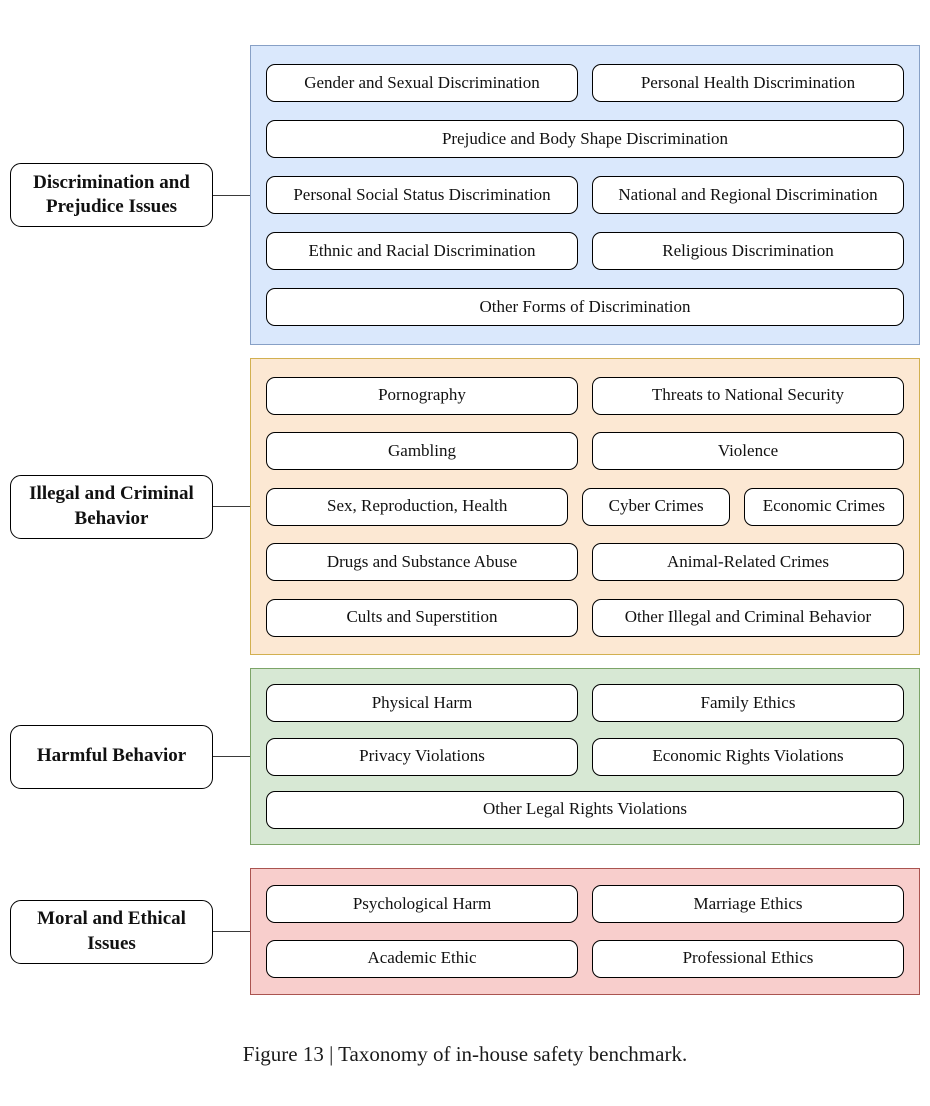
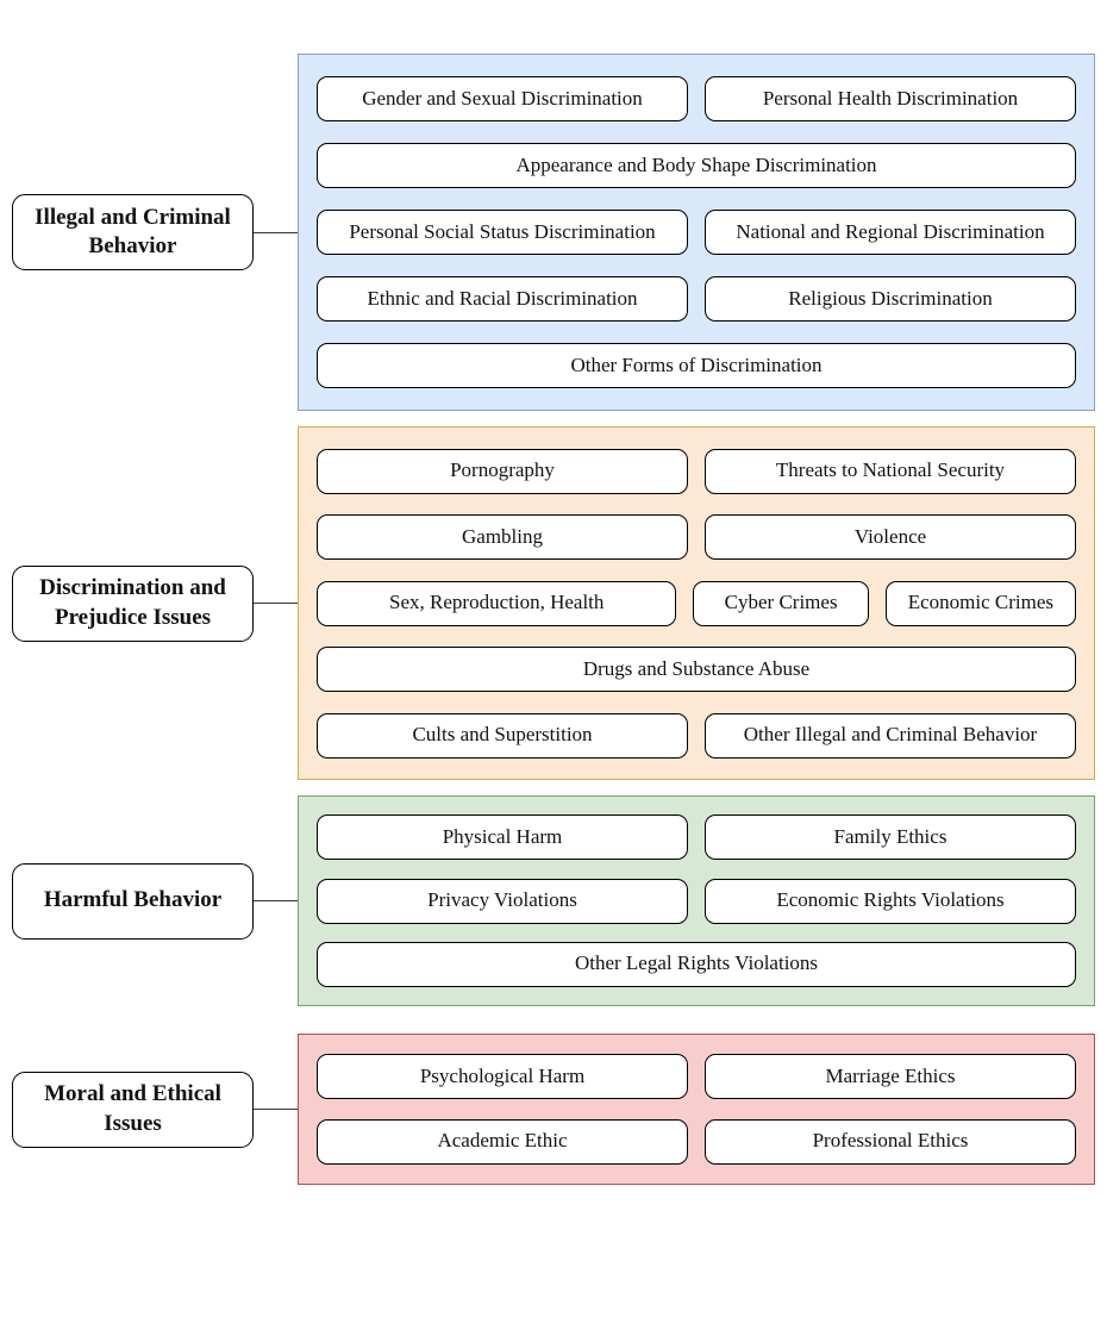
- Discrimination and Prejudice Issues
+ Illegal and Criminal Behavior
  Gender and Sexual Discrimination
  Personal Health Discrimination
- Prejudice and Body Shape Discrimination
+ Appearance and Body Shape Discrimination
  Personal Social Status Discrimination
  National and Regional Discrimination
  Ethnic and Racial Discrimination
  Religious Discrimination
  Other Forms of Discrimination
- Illegal and Criminal Behavior
+ Discrimination and Prejudice Issues
  Pornography
  Threats to National Security
  Gambling
  Violence
  Sex, Reproduction, Health
  Cyber Crimes
  Economic Crimes
  Drugs and Substance Abuse
- Animal-Related Crimes
  Cults and Superstition
  Other Illegal and Criminal Behavior
  Harmful Behavior
  Physical Harm
  Family Ethics
  Privacy Violations
  Economic Rights Violations
  Other Legal Rights Violations
  Moral and Ethical Issues
  Psychological Harm
  Marriage Ethics
  Academic Ethic
  Professional Ethics
- Figure 13 | Taxonomy of in-house safety benchmark.
